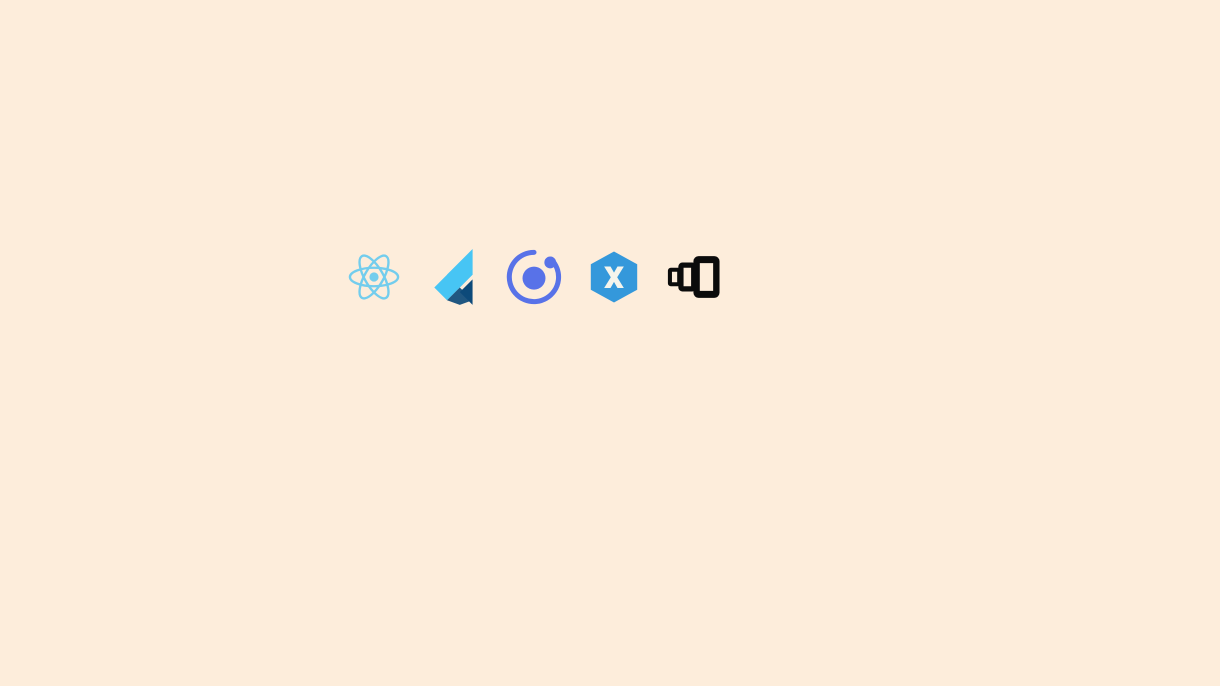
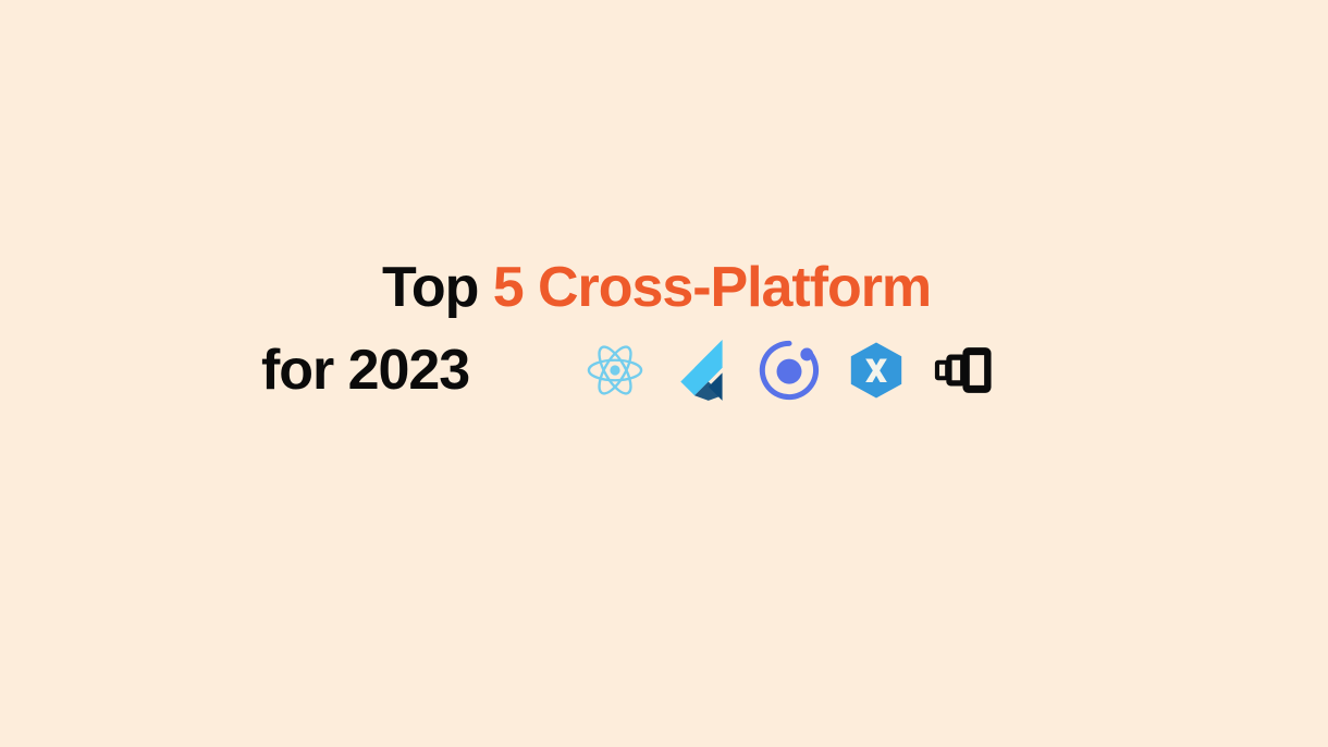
+ Top 5 Cross-Platform
+ for 2023
